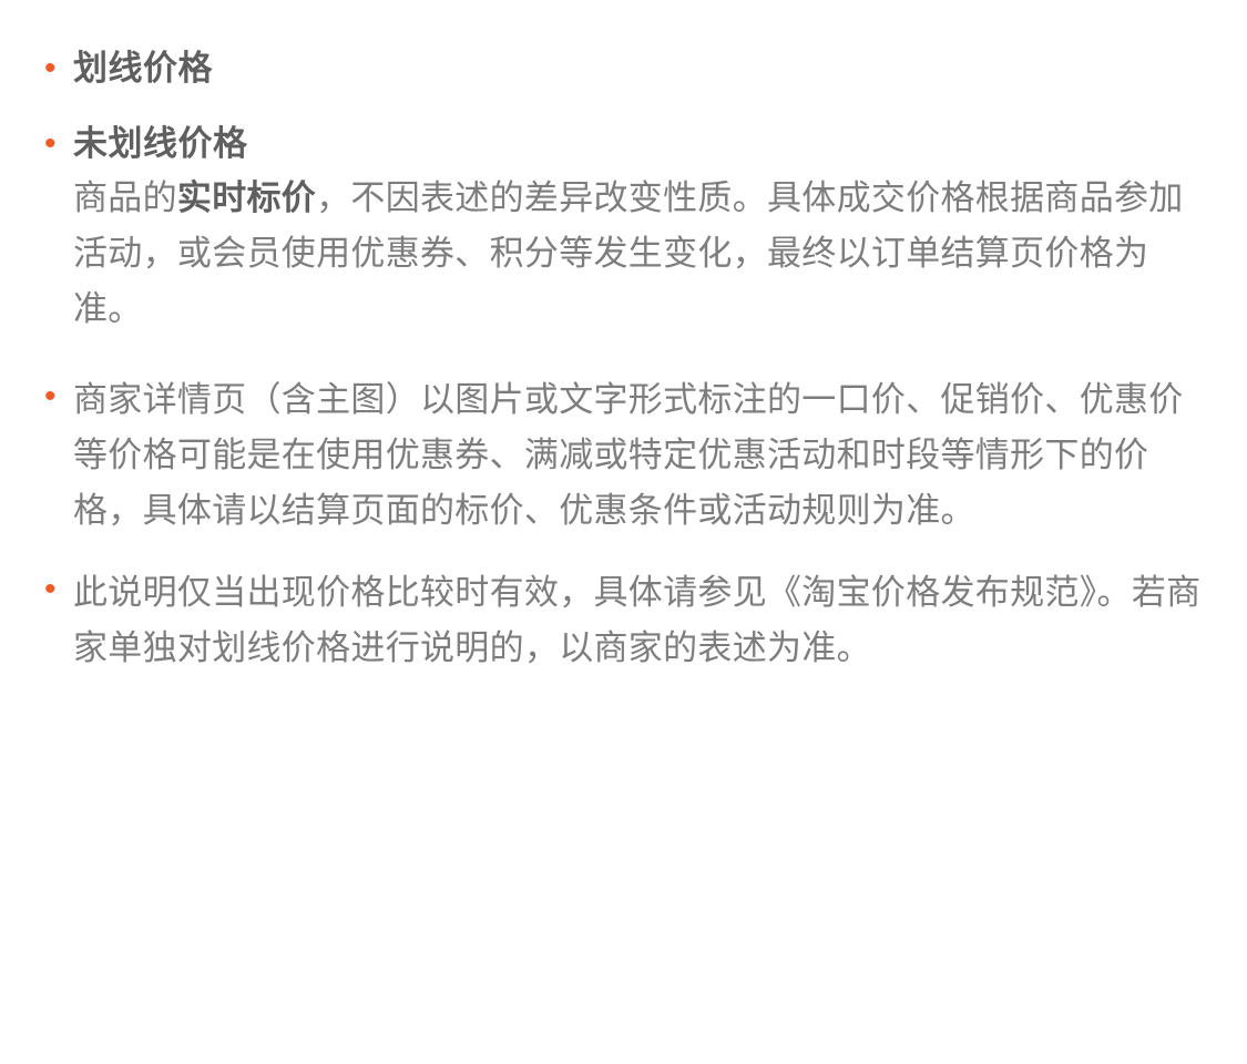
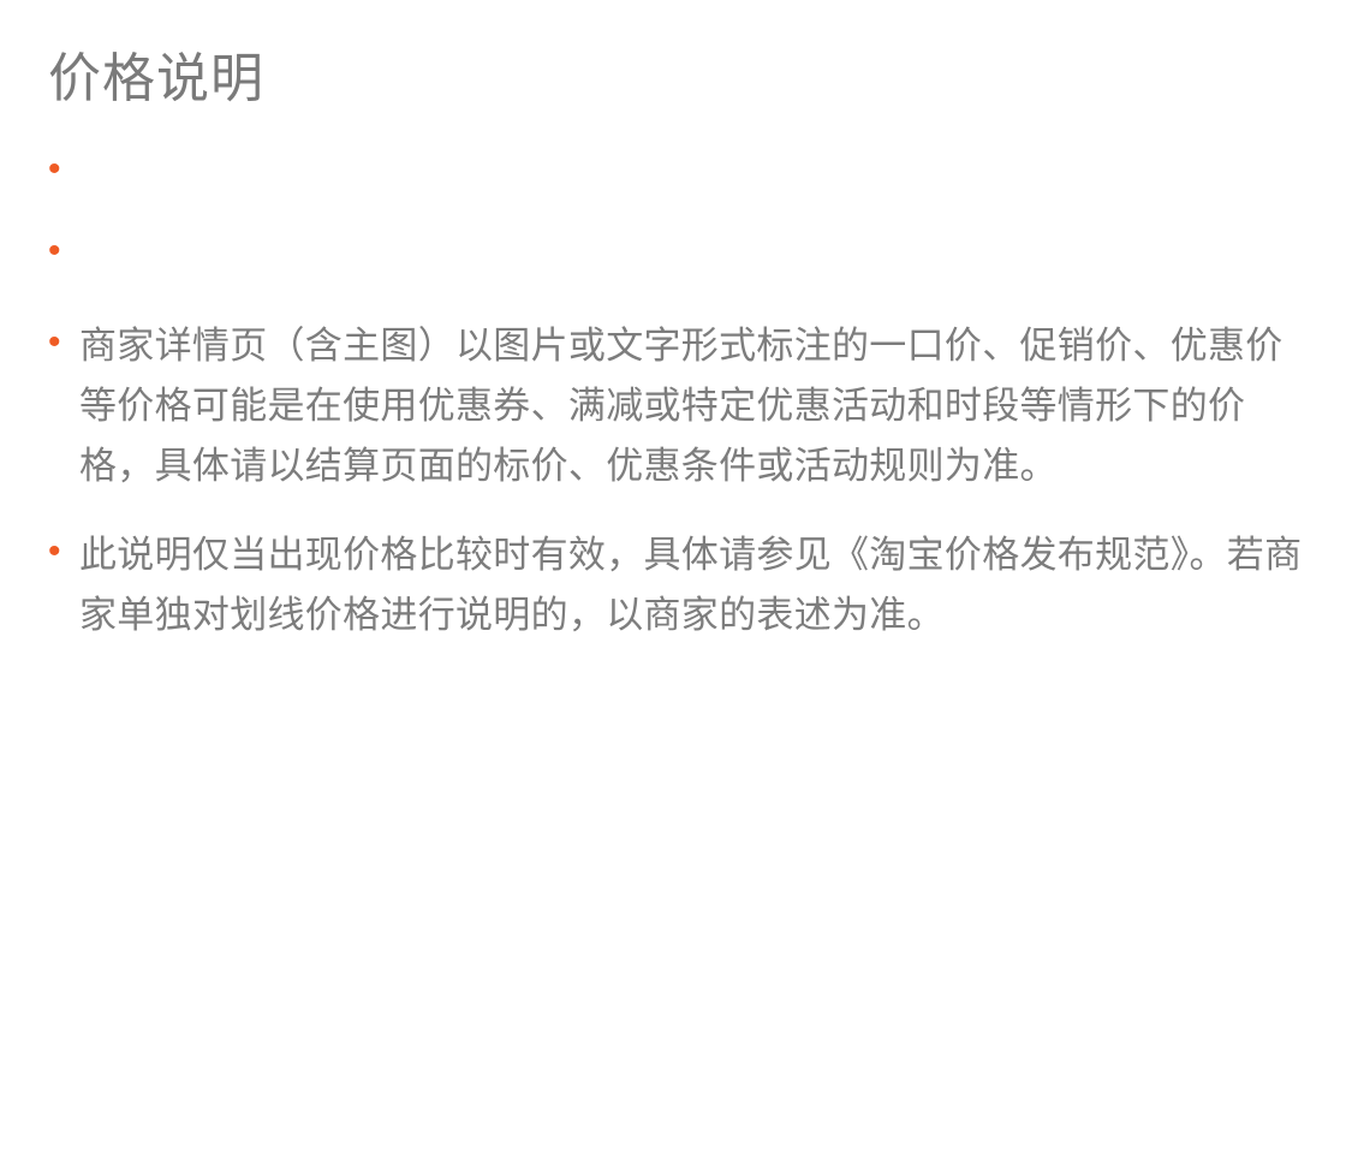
+ 价格说明
  •
- 划线价格
  •
- 未划线价格
- 商品的实时标价，不因表述的差异改变性质。具体成交价格根据商品参加活动，或会员使用优惠券、积分等发生变化，最终以订单结算页价格为准。
  •
  商家详情页（含主图）以图片或文字形式标注的一口价、促销价、优惠价等价格可能是在使用优惠券、满减或特定优惠活动和时段等情形下的价格，具体请以结算页面的标价、优惠条件或活动规则为准。
  •
  此说明仅当出现价格比较时有效，具体请参见《淘宝价格发布规范》。若商家单独对划线价格进行说明的，以商家的表述为准。
